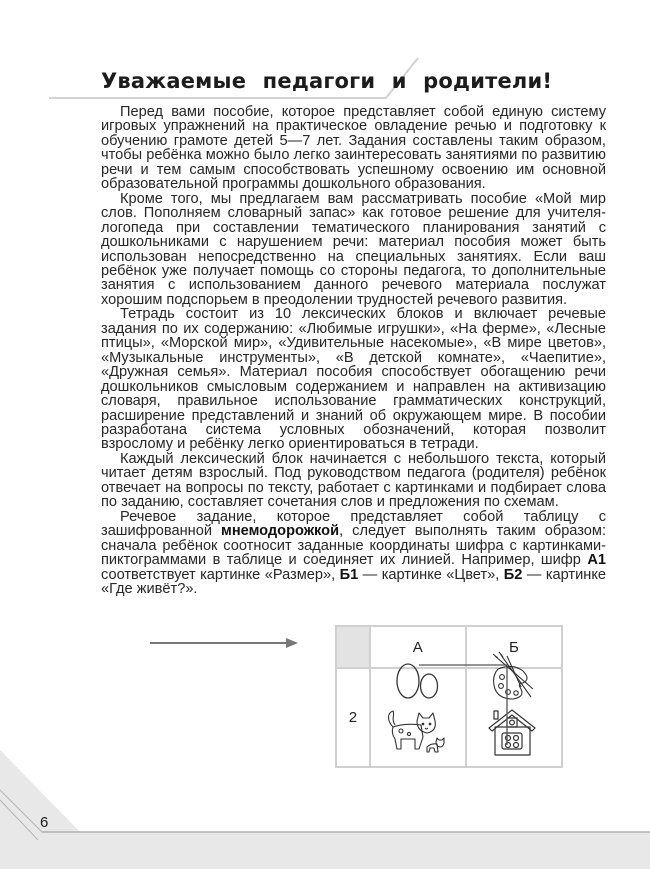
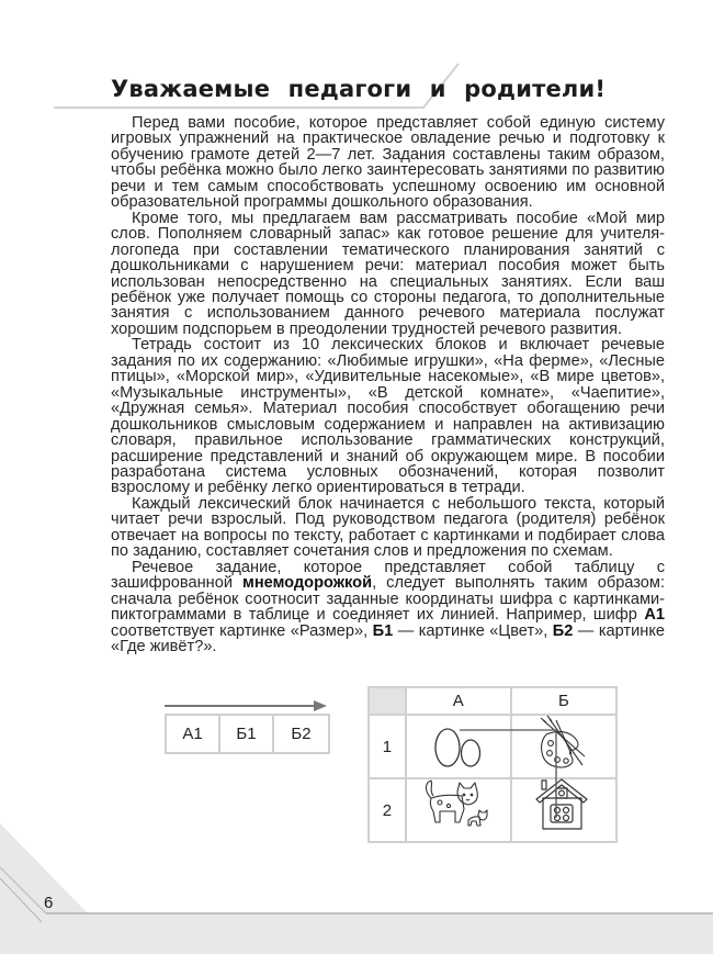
  Уважаемые педагоги и родители!
- Перед вами пособие, которое представляет собой единую систему игровых упражнений на практическое овладение речью и подготовку к обучению грамоте детей 5—7 лет. Задания составлены таким образом, чтобы ребёнка можно было легко заинтересовать занятиями по развитию речи и тем самым способствовать успешному освоению им основной образовательной программы дошкольного образования.
+ Перед вами пособие, которое представляет собой единую систему игровых упражнений на практическое овладение речью и подготовку к обучению грамоте детей 2—7 лет. Задания составлены таким образом, чтобы ребёнка можно было легко заинтересовать занятиями по развитию речи и тем самым способствовать успешному освоению им основной образовательной программы дошкольного образования.
  Кроме того, мы предлагаем вам рассматривать пособие «Мой мир слов. Пополняем словарный запас» как готовое решение для учителя-логопеда при составлении тематического планирования занятий с дошкольниками с нарушением речи: материал пособия может быть использован непосредственно на специальных занятиях. Если ваш ребёнок уже получает помощь со стороны педагога, то дополнительные занятия с использованием данного речевого материала послужат хорошим подспорьем в преодолении трудностей речевого развития.
  Тетрадь состоит из 10 лексических блоков и включает речевые задания по их содержанию: «Любимые игрушки», «На ферме», «Лесные птицы», «Морской мир», «Удивительные насекомые», «В мире цветов», «Музыкальные инструменты», «В детской комнате», «Чаепитие», «Дружная семья». Материал пособия способствует обогащению речи дошкольников смысловым содержанием и направлен на активизацию словаря, правильное использование грамматических конструкций, расширение представлений и знаний об окружающем мире. В пособии разработана система условных обозначений, которая позволит взрослому и ребёнку легко ориентироваться в тетради.
- Каждый лексический блок начинается с небольшого текста, который читает детям взрослый. Под руководством педагога (родителя) ребёнок отвечает на вопросы по тексту, работает с картинками и подбирает слова по заданию, составляет сочетания слов и предложения по схемам.
+ Каждый лексический блок начинается с небольшого текста, который читает речи взрослый. Под руководством педагога (родителя) ребёнок отвечает на вопросы по тексту, работает с картинками и подбирает слова по заданию, составляет сочетания слов и предложения по схемам.
  Речевое задание, которое представляет собой таблицу с зашифрованной мнемодорожкой, следует выполнять таким образом: сначала ребёнок соотносит заданные координаты шифра с картинками-пиктограммами в таблице и соединяет их линией. Например, шифр А1 соответствует картинке «Размер», Б1 — картинке «Цвет», Б2 — картинке «Где живёт?».
+ А1
+ Б1
+ Б2
  	А	Б
+ 1
  2
  6
